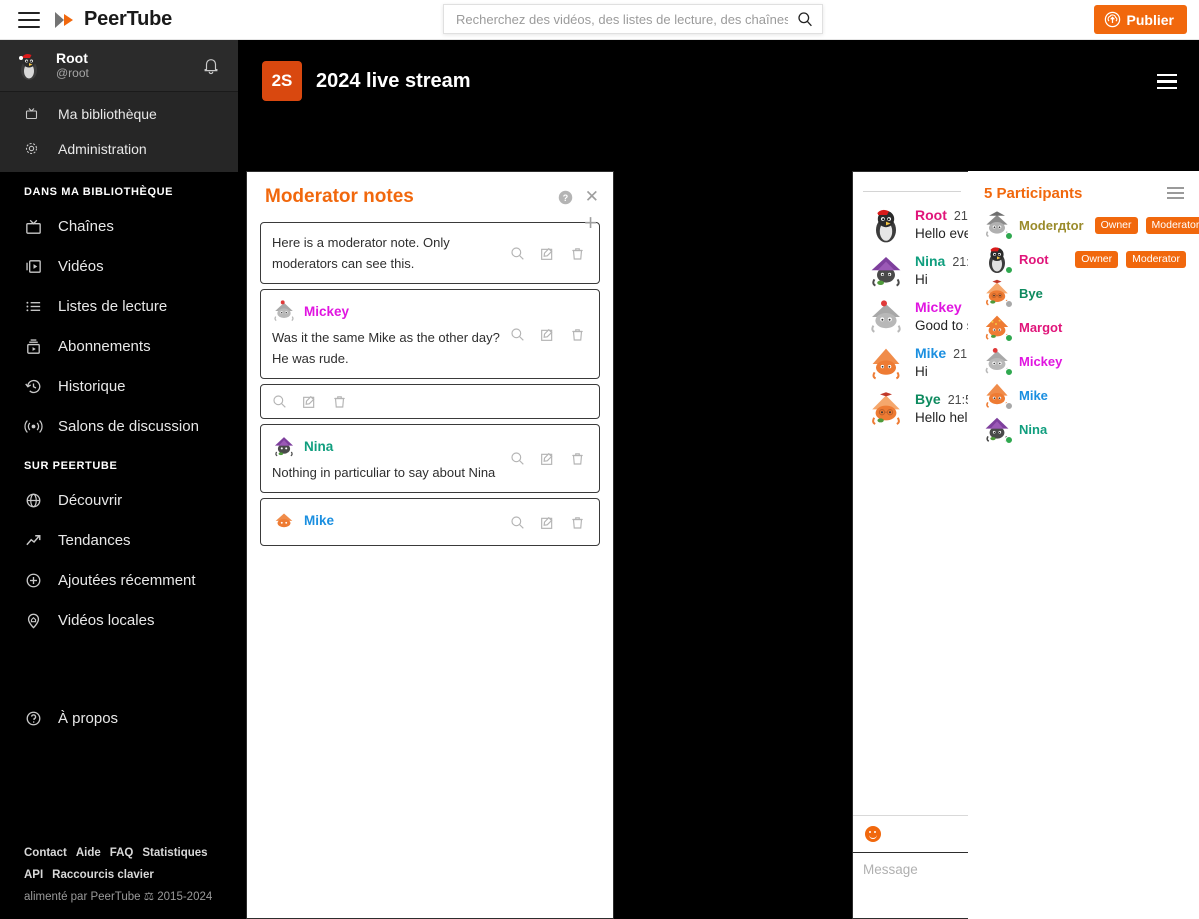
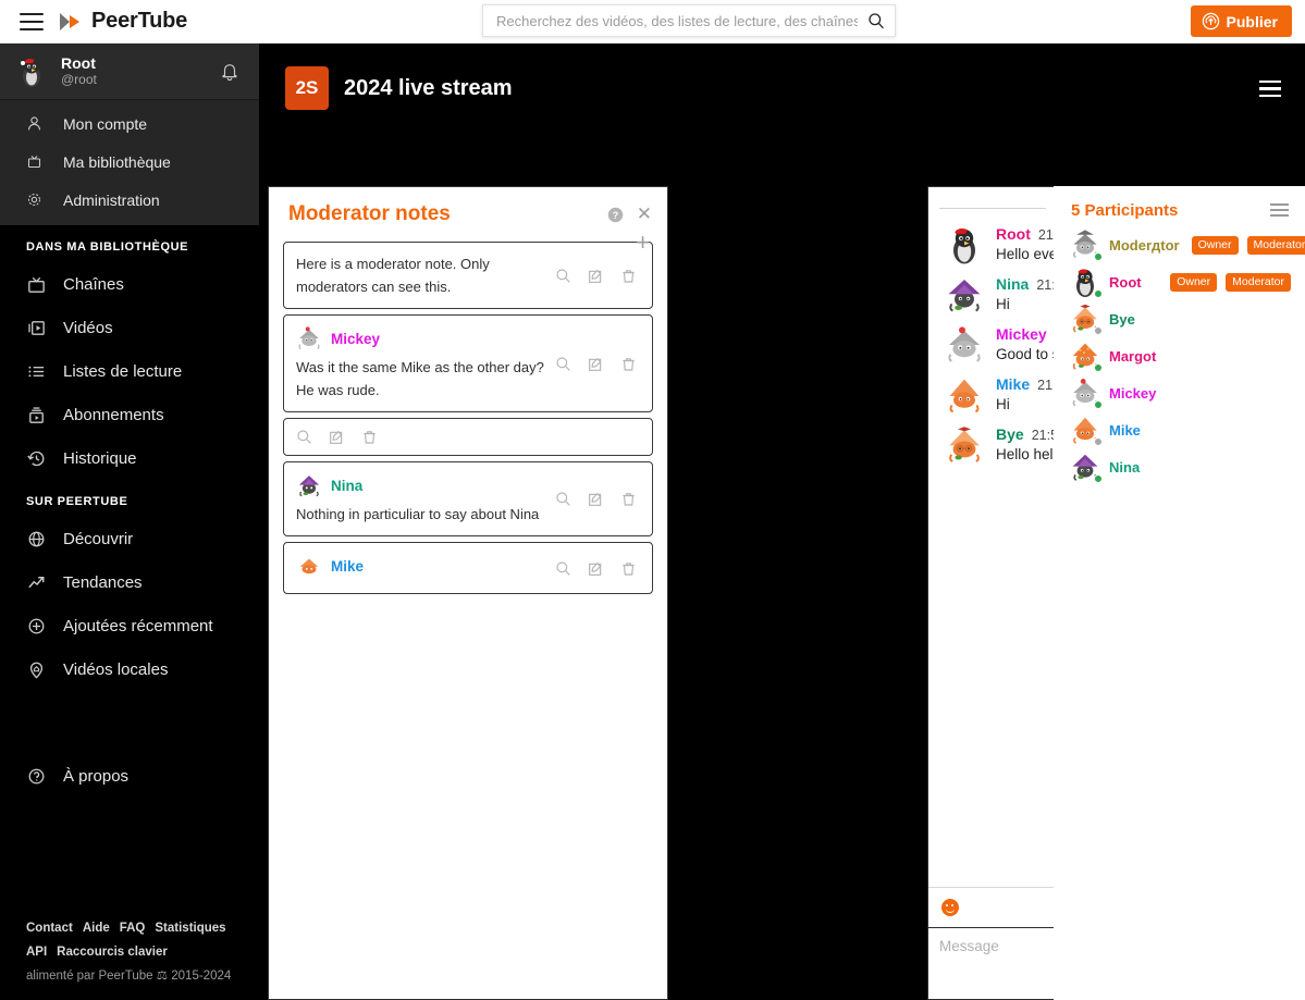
  PeerTube
  Recherchez des vidéos, des listes de lecture, des chaînes
  Publier
  Root
  @root
+ Mon compte
  Ma bibliothèque
  Administration
  DANS MA BIBLIOTHÈQUE
  Chaînes
  Vidéos
  Listes de lecture
  Abonnements
  Historique
- Salons de discussion
  SUR PEERTUBE
  Découvrir
  Tendances
  Ajoutées récemment
  Vidéos locales
  À propos
  Contact Aide FAQ Statistiques
  API Raccourcis clavier
  alimenté par PeerTube ⚖ 2015-2024
  2S
  2024 live stream
  Moderator notes
  ?
  ✕
  +
  Here is a moderator note. Only moderators can see this.
  Mickey
  Was it the same Mike as the other day? He was rude.
  Nina
  Nothing in particuliar to say about Nina
  Mike
  Root
  Nina
  Hi
  Mickey
  Mike
  Hi
  Bye
  Hello hel
  Message
  5 Participants
  Moderдtor
  Owner
  Moderator
  Root
  Owner
  Moderator
  Bye
  Margot
  Mickey
  Mike
  Nina
